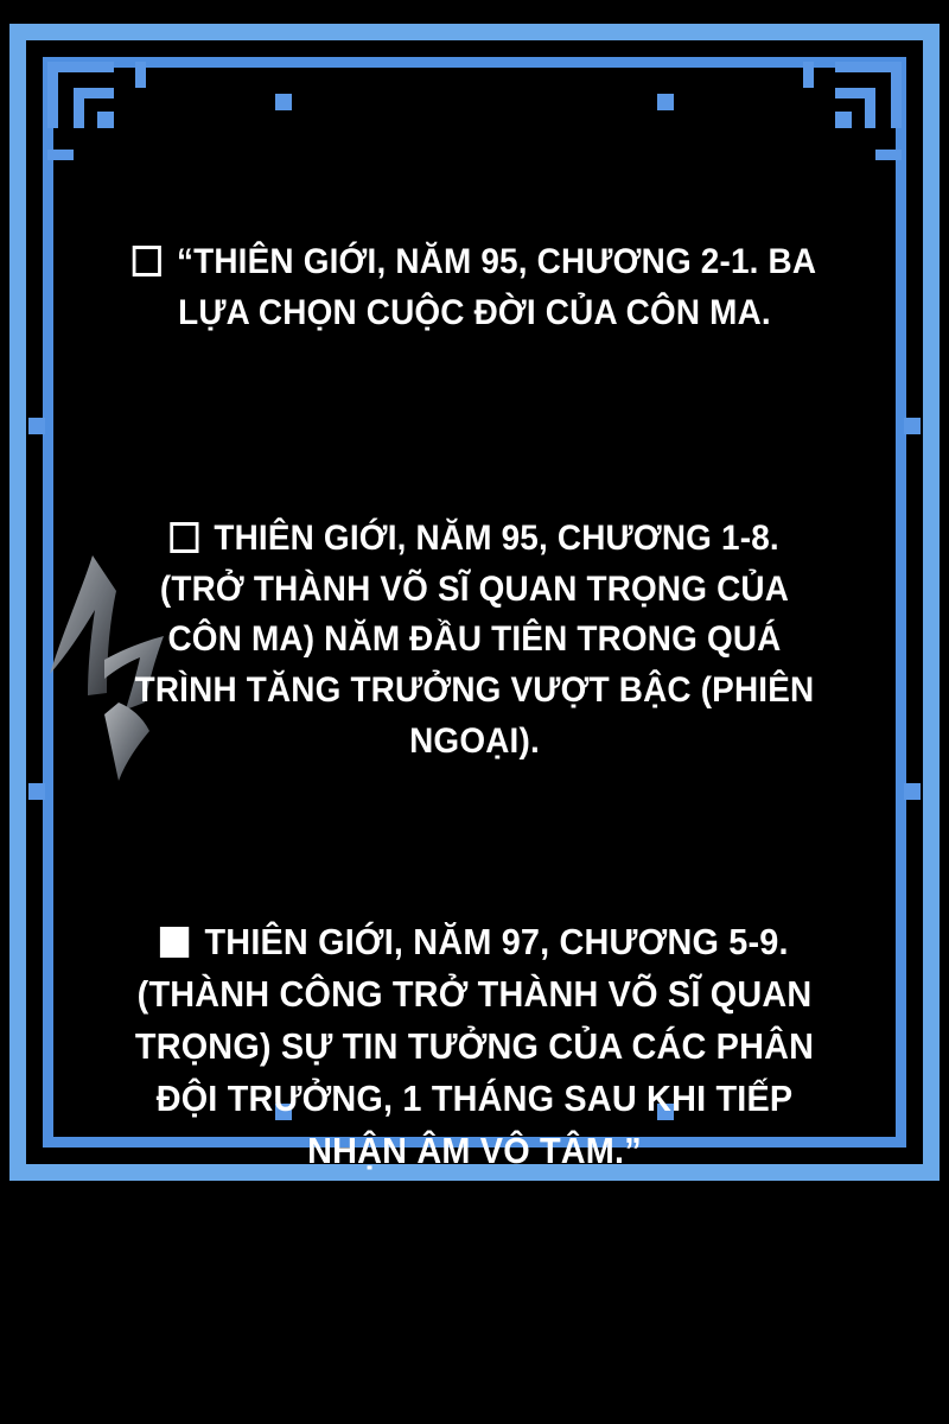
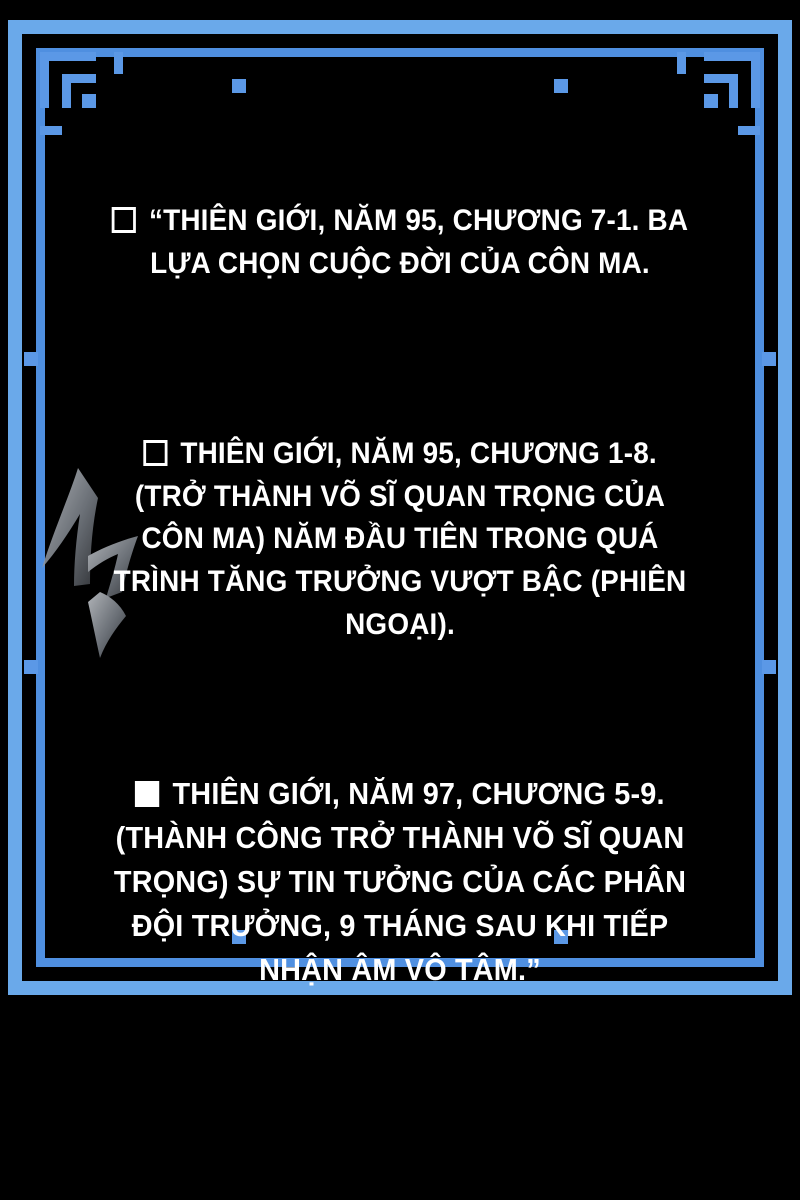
- “THIÊN GIỚI, NĂM 95, CHƯƠNG 2-1. BA LỰA CHỌN CUỘC ĐỜI CỦA CÔN MA.
+ “THIÊN GIỚI, NĂM 95, CHƯƠNG 7-1. BA LỰA CHỌN CUỘC ĐỜI CỦA CÔN MA.
  THIÊN GIỚI, NĂM 95, CHƯƠNG 1-8. (TRỞ THÀNH VÕ SĨ QUAN TRỌNG CỦA CÔN MA) NĂM ĐẦU TIÊN TRONG QUÁ TRÌNH TĂNG TRƯỞNG VƯỢT BẬC (PHIÊN NGOẠI).
- THIÊN GIỚI, NĂM 97, CHƯƠNG 5-9. (THÀNH CÔNG TRỞ THÀNH VÕ SĨ QUAN TRỌNG) SỰ TIN TƯỞNG CỦA CÁC PHÂN ĐỘI TRƯỞNG, 1 THÁNG SAU KHI TIẾP NHẬN ÂM VÔ TÂM.”
+ THIÊN GIỚI, NĂM 97, CHƯƠNG 5-9. (THÀNH CÔNG TRỞ THÀNH VÕ SĨ QUAN TRỌNG) SỰ TIN TƯỞNG CỦA CÁC PHÂN ĐỘI TRƯỞNG, 9 THÁNG SAU KHI TIẾP NHẬN ÂM VÔ TÂM.”
